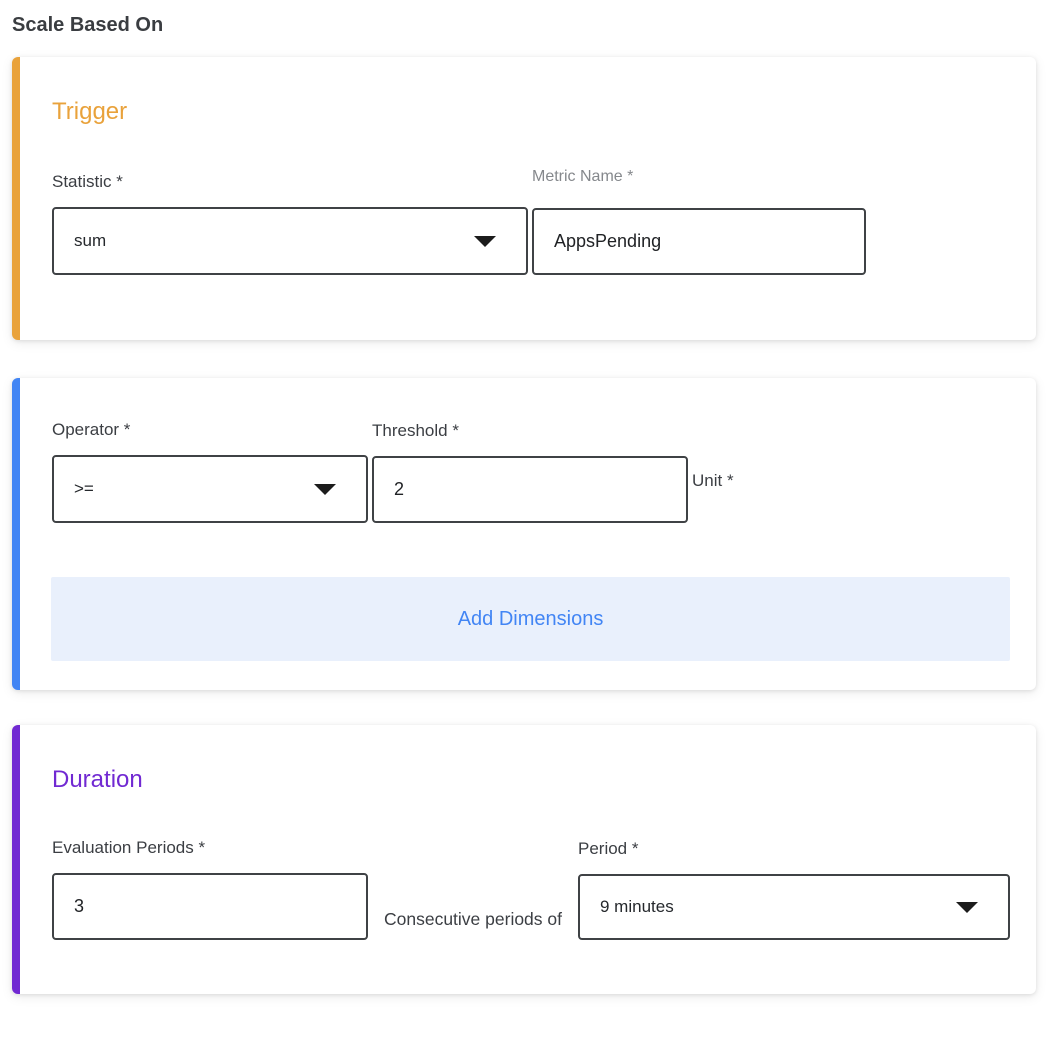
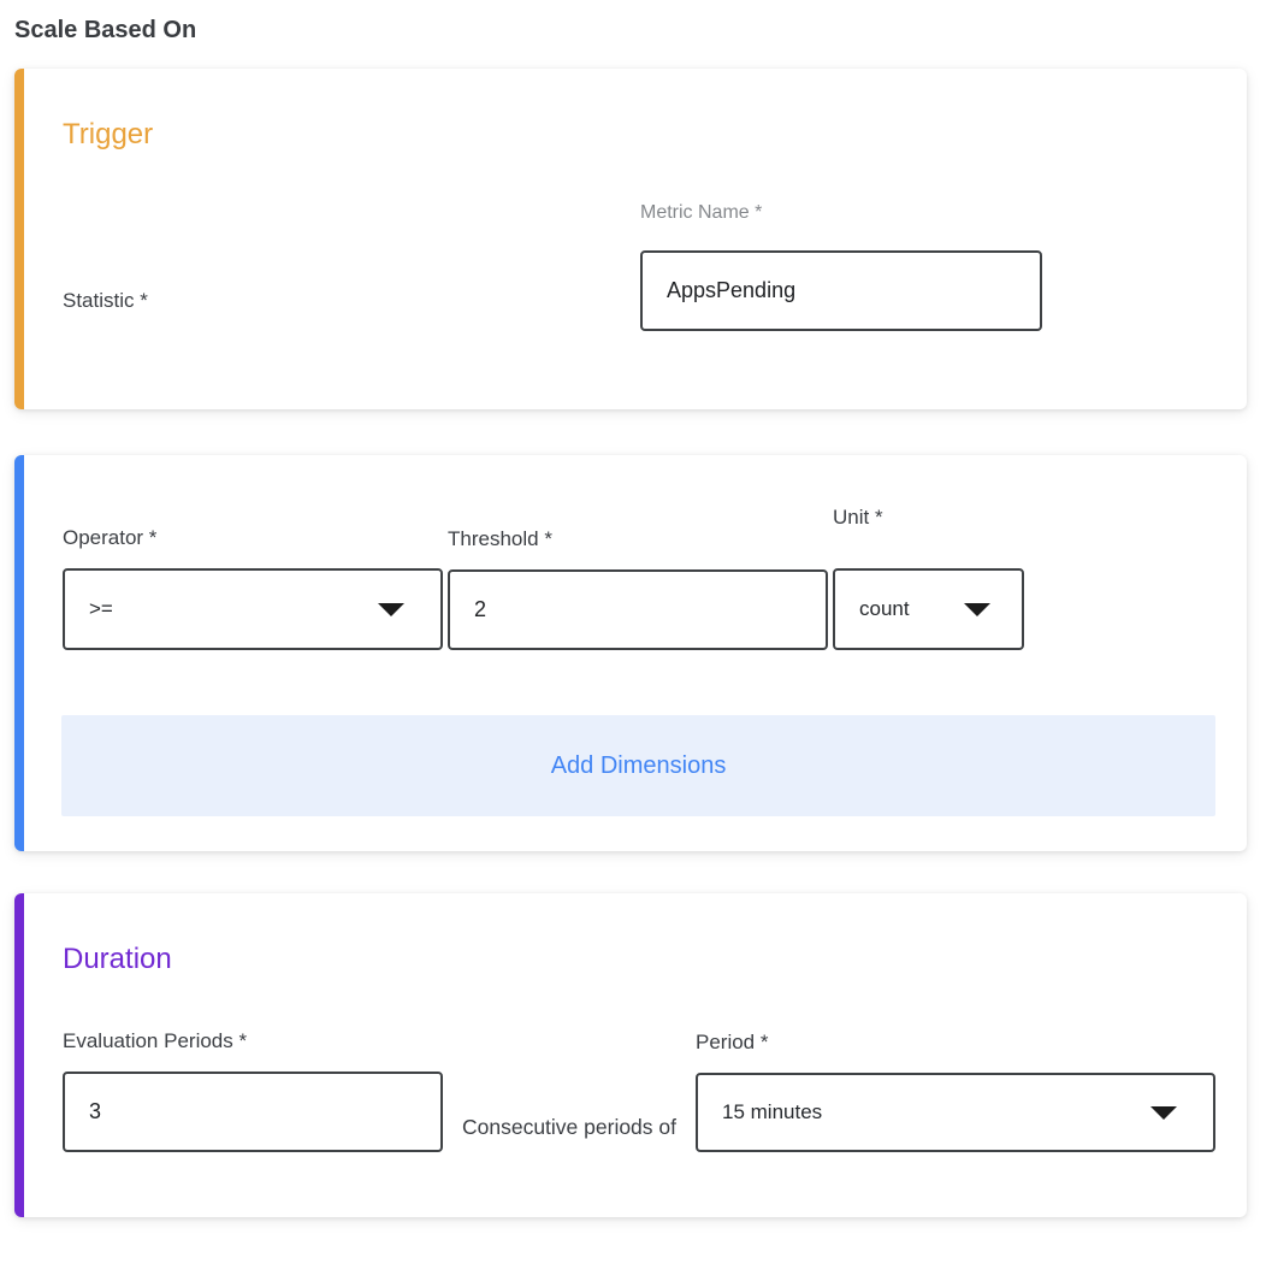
  Scale Based On
  Trigger
  Statistic *
- sum
  Metric Name *
  AppsPending
  Operator *
  >=
  Threshold *
  2
  Unit *
+ count
  Add Dimensions
  Duration
  Evaluation Periods *
  3
  Consecutive periods of
  Period *
- 9 minutes
+ 15 minutes
